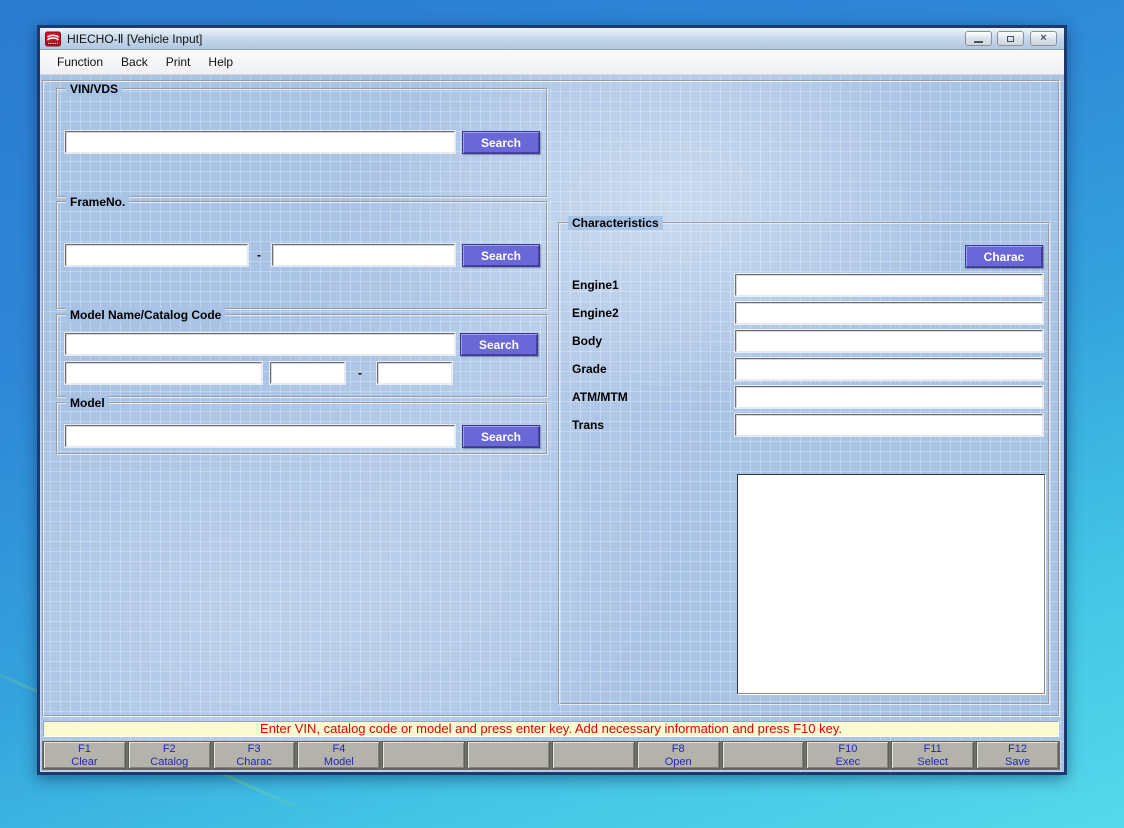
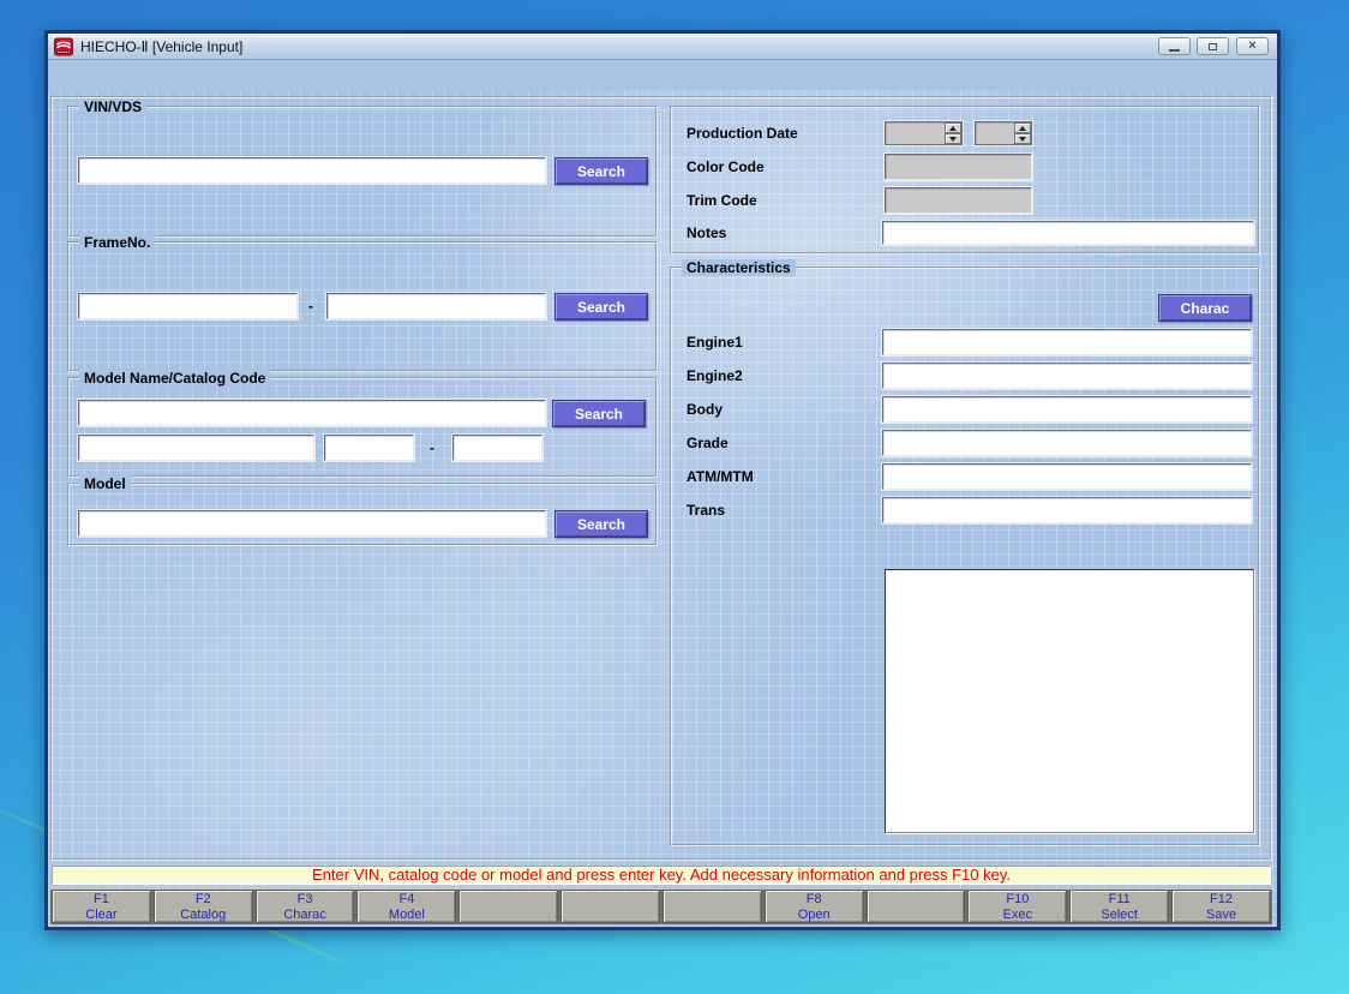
  HIECHO-Ⅱ [Vehicle Input]
  ×
- Function
- Back
- Print
- Help
  VIN/VDS
  Search
  FrameNo.
  -
  Search
  Model Name/Catalog Code
  Search
  -
  Model
  Search
+ Production Date
+ Color Code
+ Trim Code
+ Notes
  Characteristics
  Charac
  Engine1
  Engine2
  Body
  Grade
  ATM/MTM
  Trans
  Enter VIN, catalog code or model and press enter key. Add necessary information and press F10 key.
  F1
  Clear
  F2
  Catalog
  F3
  Charac
  F4
  Model
  F8
  Open
  F10
  Exec
  F11
  Select
  F12
  Save
